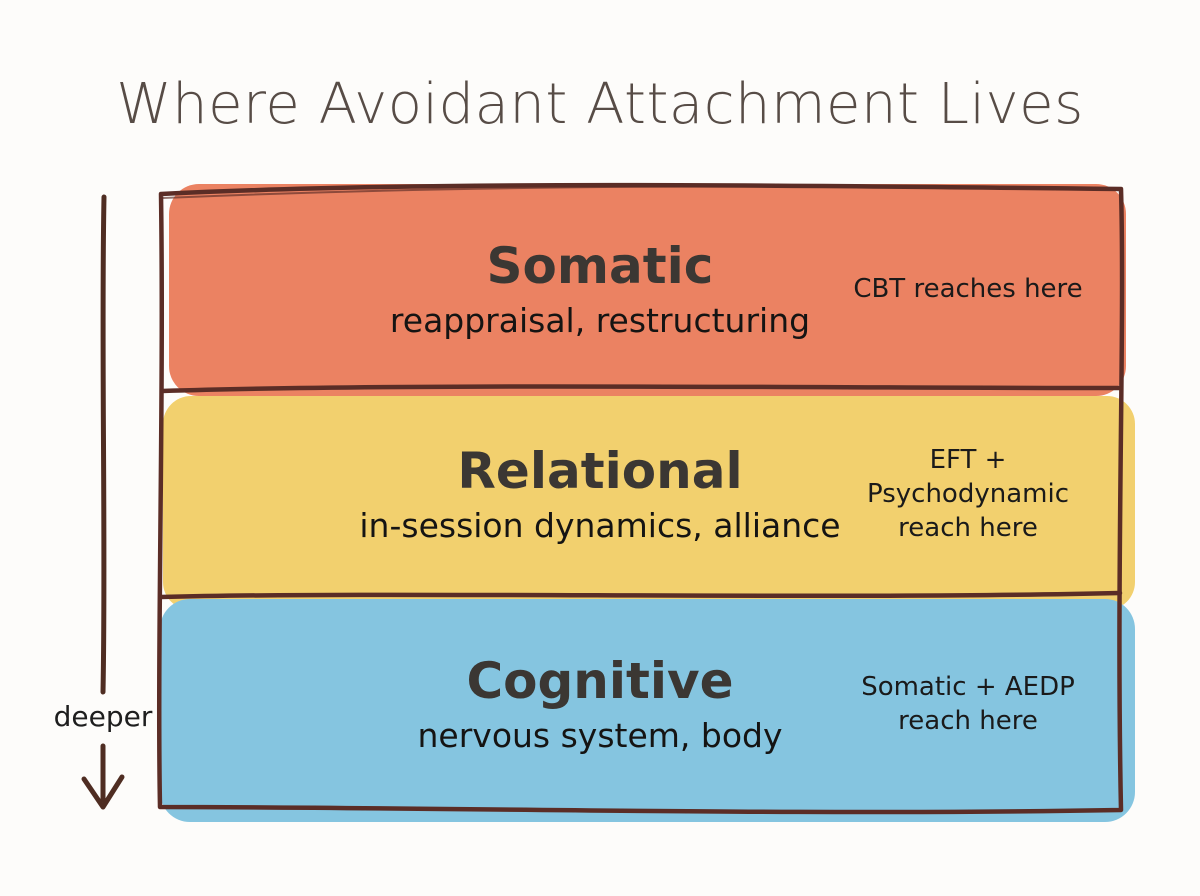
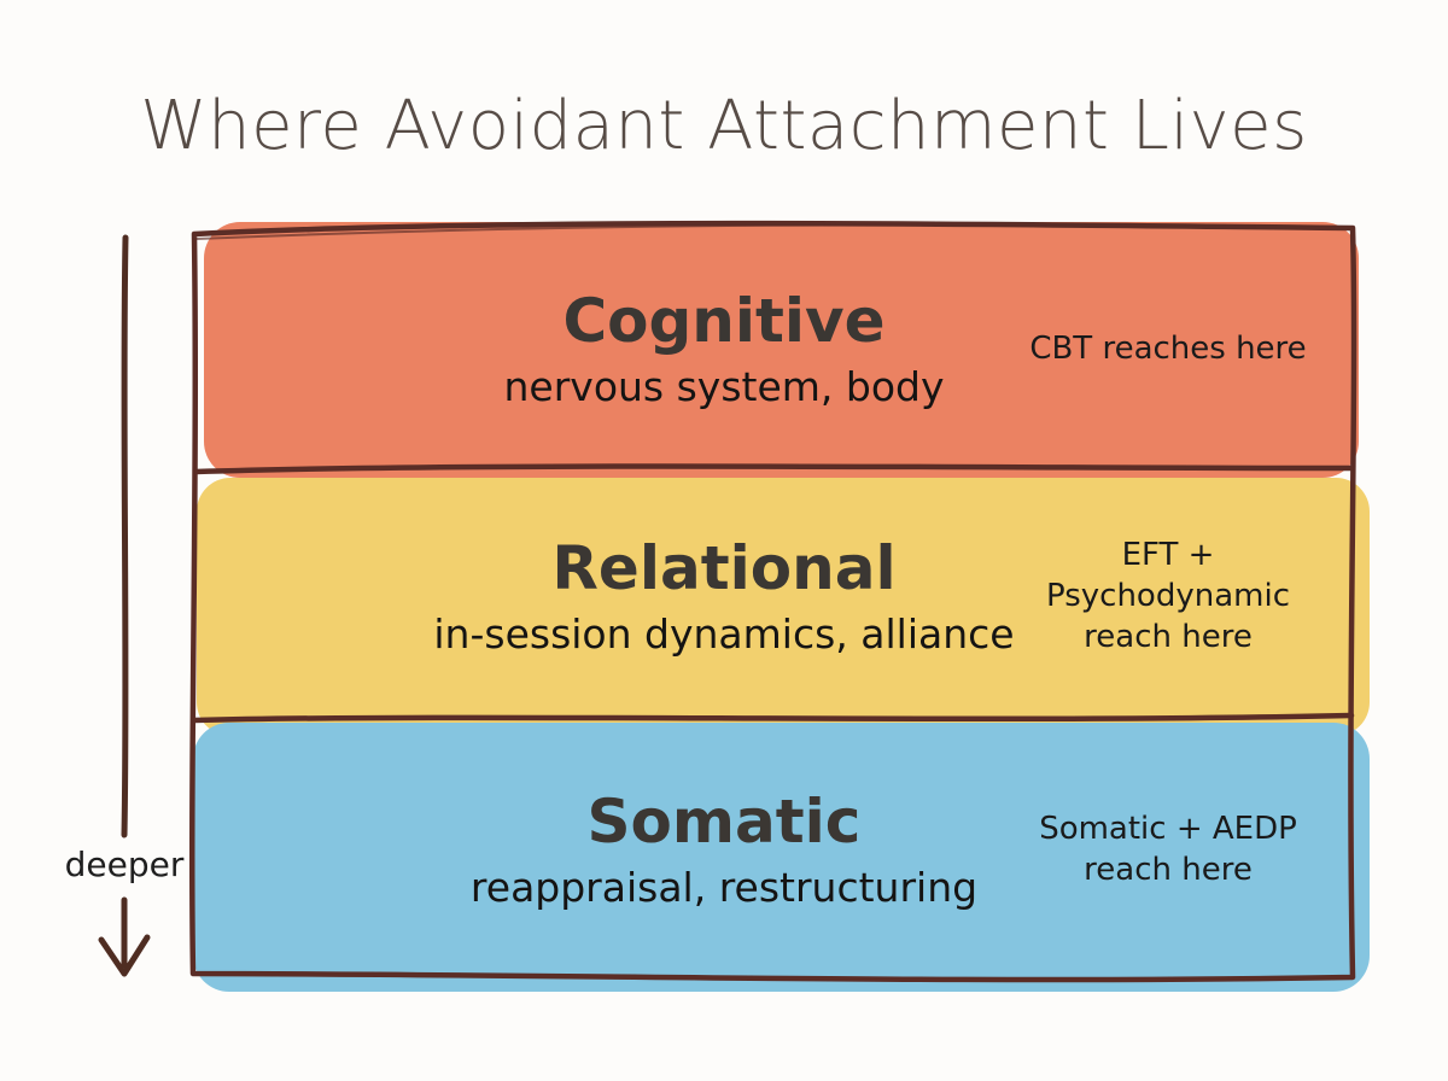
  Where Avoidant Attachment Lives
- Somatic
+ Cognitive
- reappraisal, restructuring
+ nervous system, body
  CBT reaches here
  Relational
  in-session dynamics, alliance
  EFT +
  Psychodynamic
  reach here
- Cognitive
+ Somatic
- nervous system, body
+ reappraisal, restructuring
  Somatic + AEDP
  reach here
  deeper
